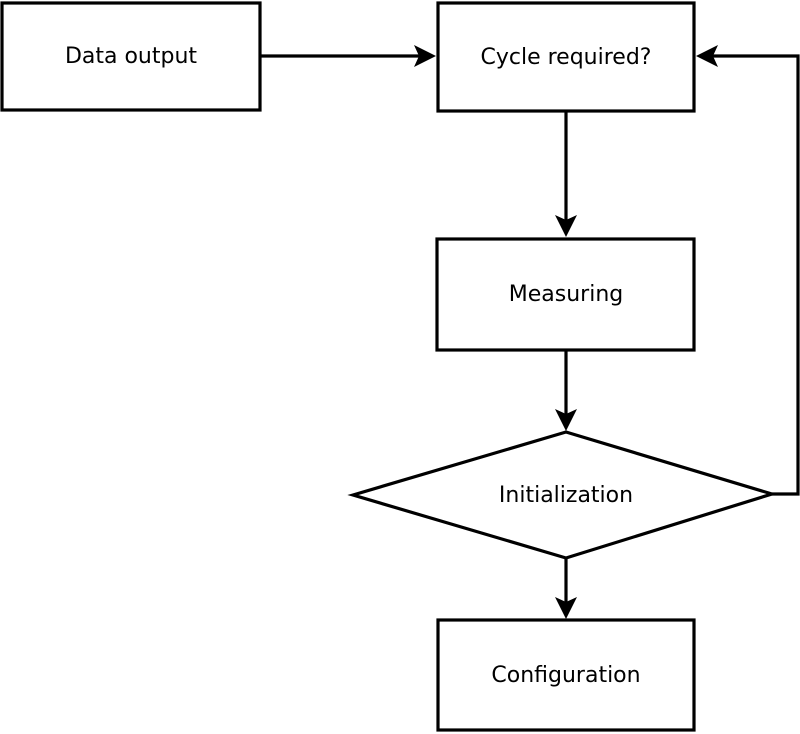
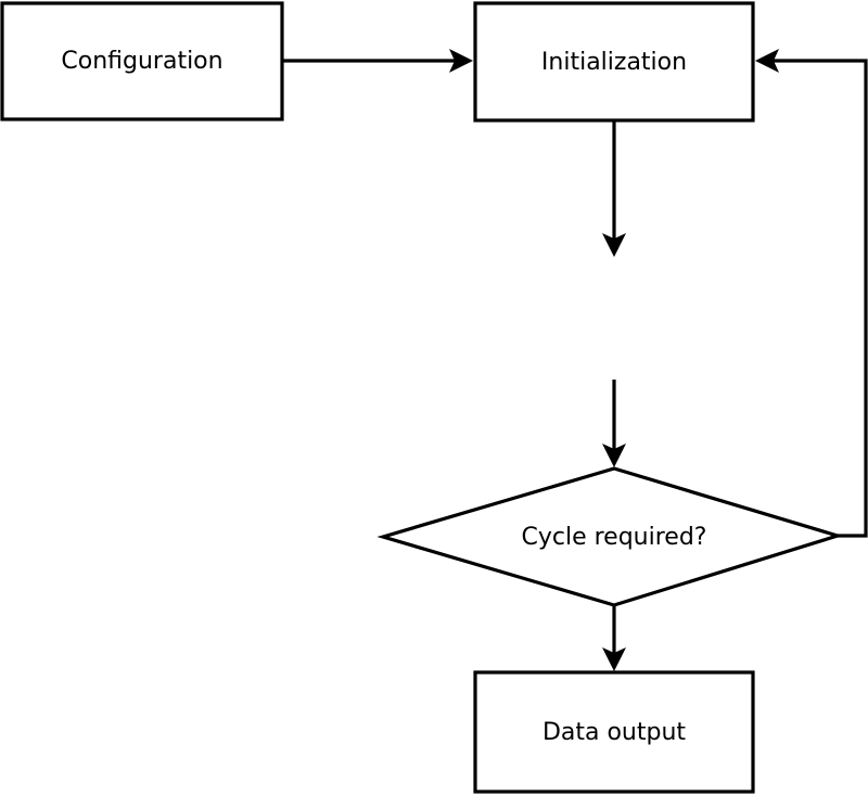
- Data output
+ Configuration
- Cycle required?
+ Initialization
- Measuring
- Initialization
+ Cycle required?
- Configuration
+ Data output
